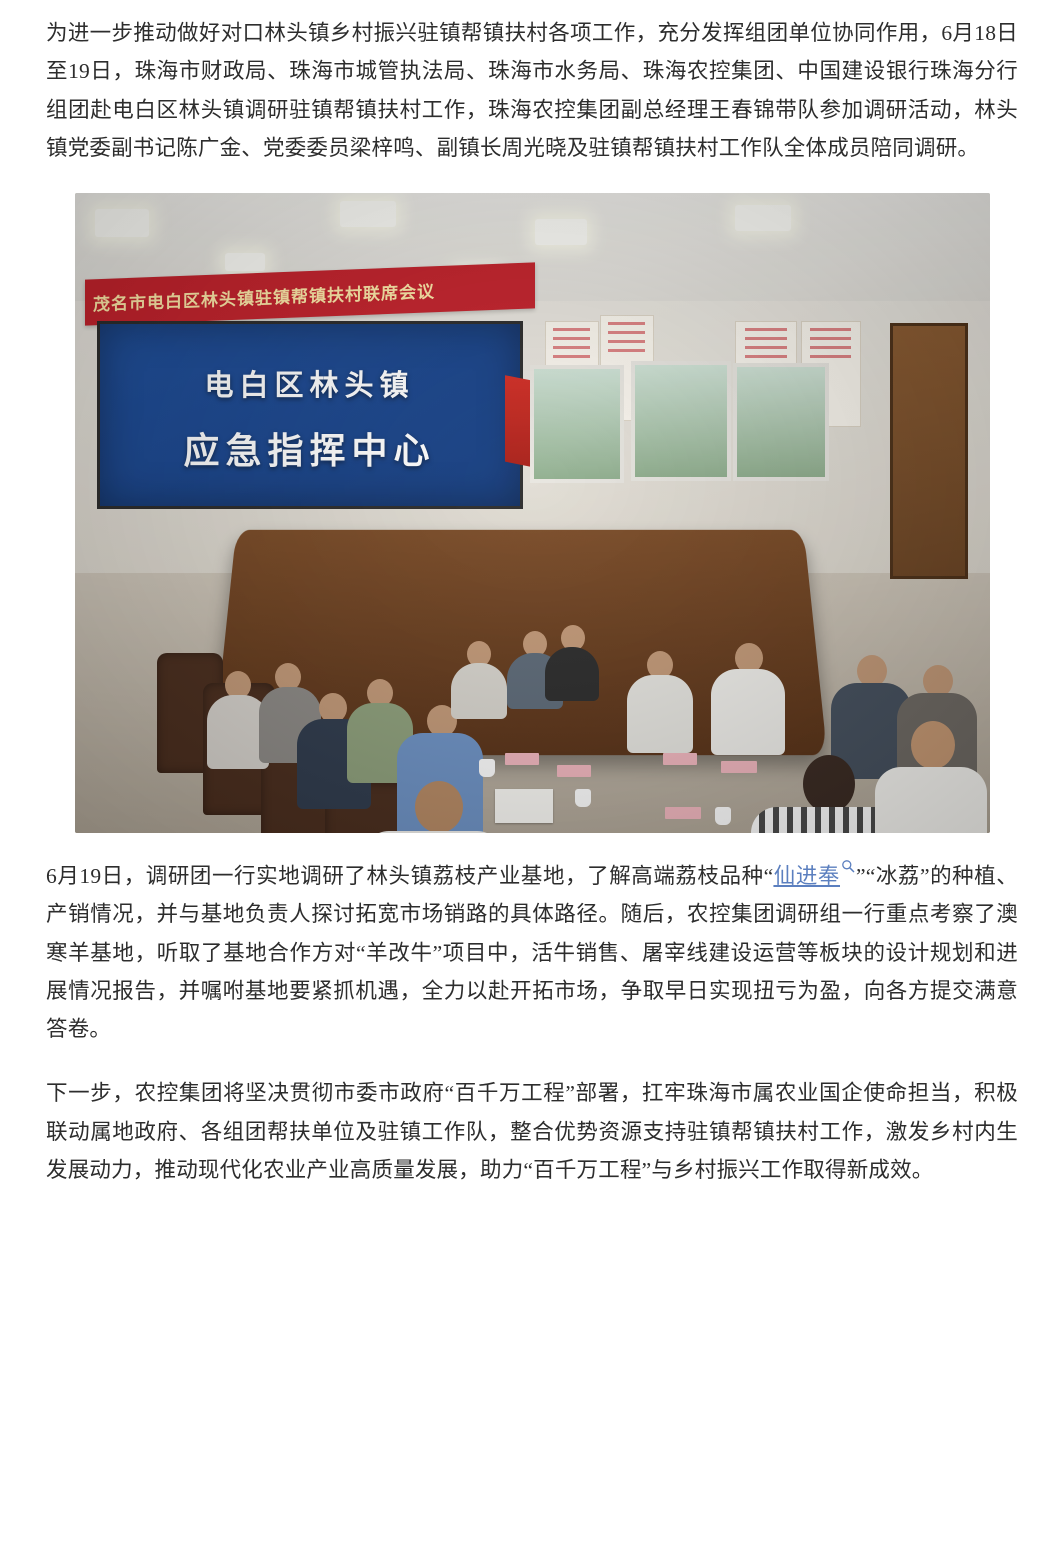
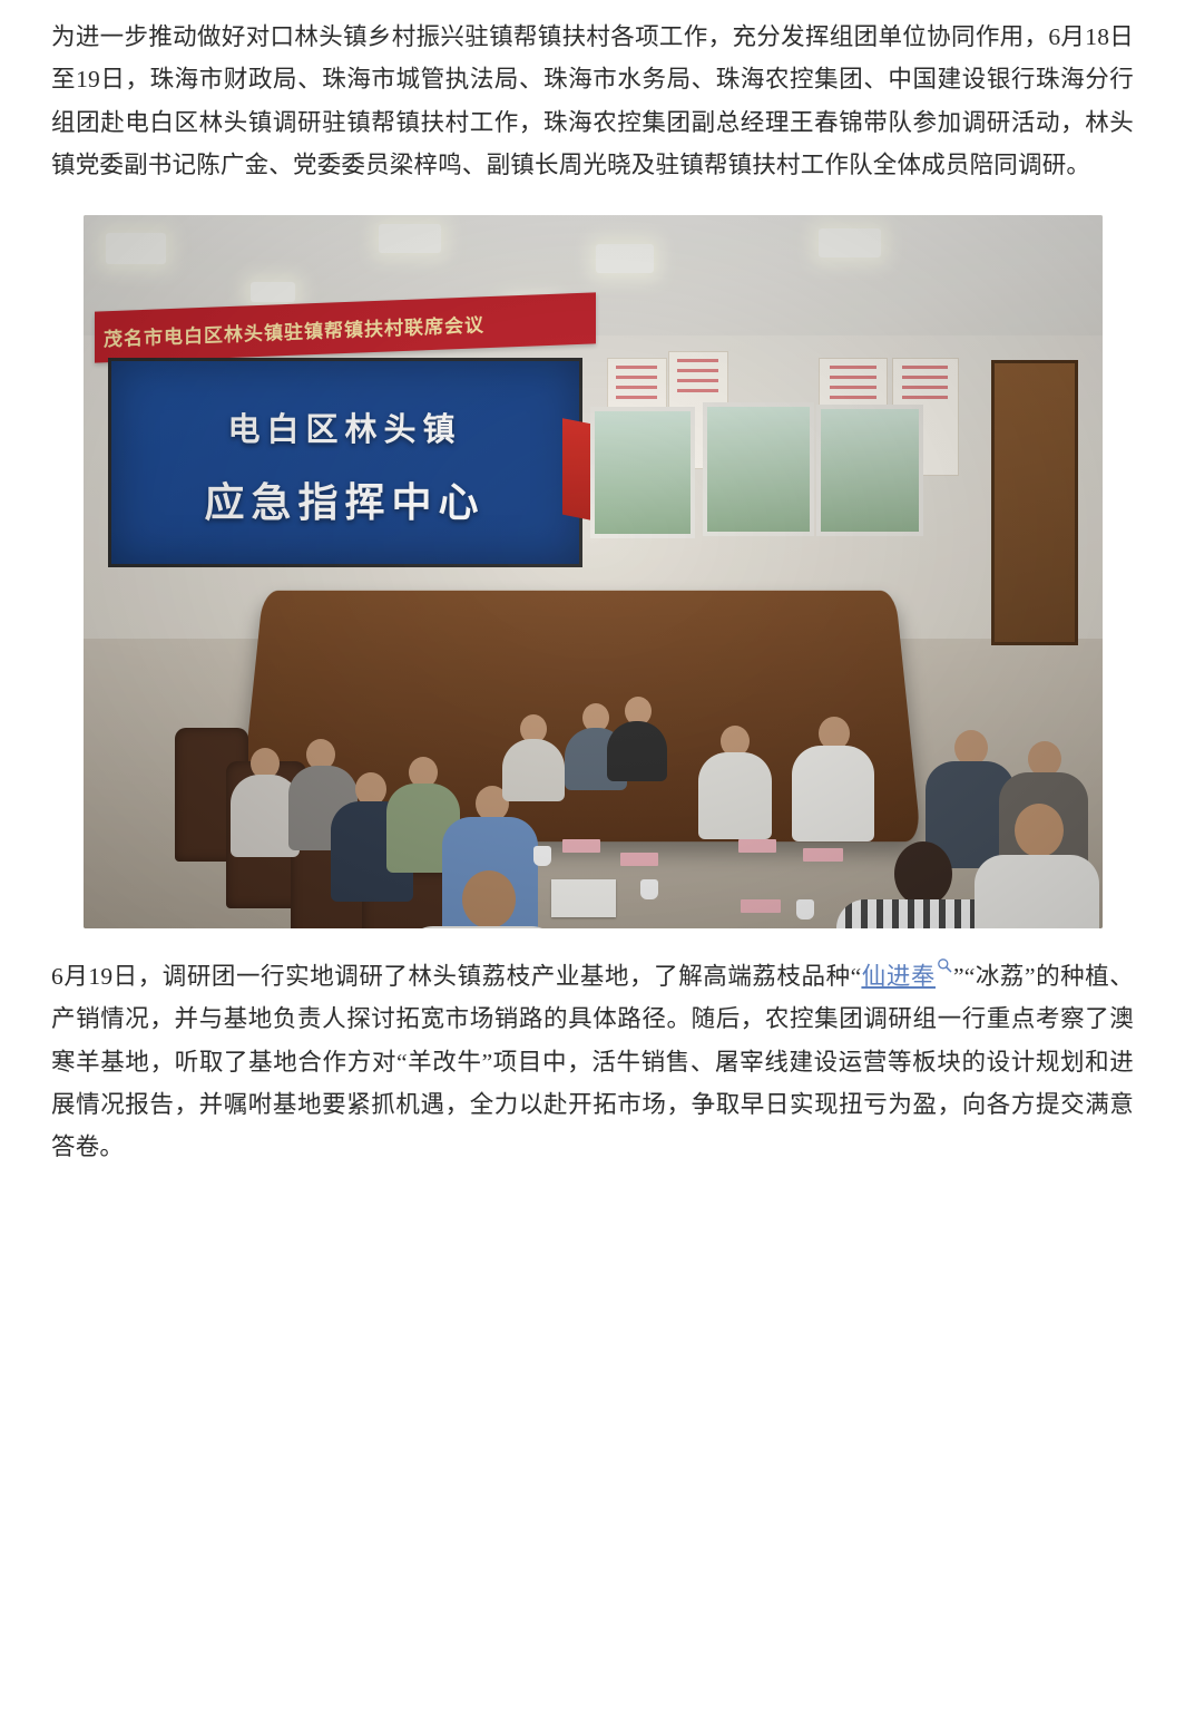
  为进一步推动做好对口林头镇乡村振兴驻镇帮镇扶村各项工作，充分发挥组团单位协同作用，6月18日至19日，珠海市财政局、珠海市城管执法局、珠海市水务局、珠海农控集团、中国建设银行珠海分行组团赴电白区林头镇调研驻镇帮镇扶村工作，珠海农控集团副总经理王春锦带队参加调研活动，林头镇党委副书记陈广金、党委委员梁梓鸣、副镇长周光晓及驻镇帮镇扶村工作队全体成员陪同调研。
  6月19日，调研团一行实地调研了林头镇荔枝产业基地，了解高端荔枝品种“仙进奉 ”“冰荔”的种植、产销情况，并与基地负责人探讨拓宽市场销路的具体路径。随后，农控集团调研组一行重点考察了澳寒羊基地，听取了基地合作方对“羊改牛”项目中，活牛销售、屠宰线建设运营等板块的设计规划和进展情况报告，并嘱咐基地要紧抓机遇，全力以赴开拓市场，争取早日实现扭亏为盈，向各方提交满意答卷。
- 下一步，农控集团将坚决贯彻市委市政府“百千万工程”部署，扛牢珠海市属农业国企使命担当，积极联动属地政府、各组团帮扶单位及驻镇工作队，整合优势资源支持驻镇帮镇扶村工作，激发乡村内生发展动力，推动现代化农业产业高质量发展，助力“百千万工程”与乡村振兴工作取得新成效。
